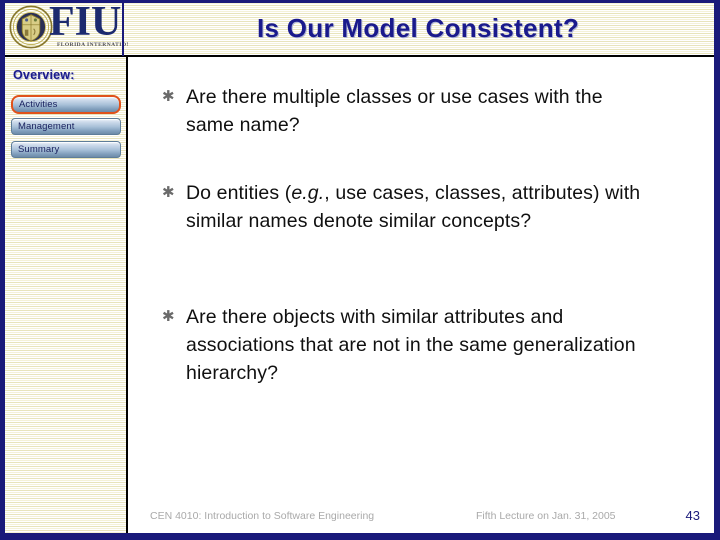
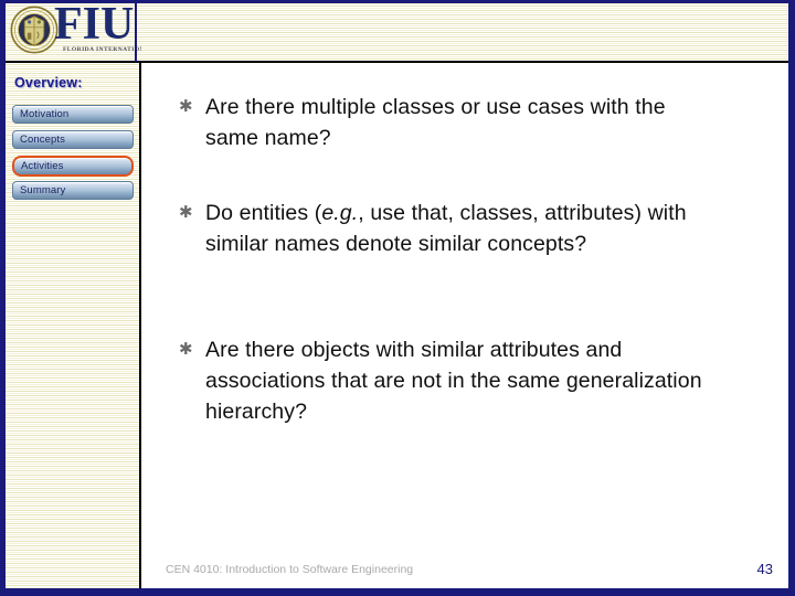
  FIU
- Is Our Model Consistent?
  Overview:
+ Motivation
+ Concepts
  Activities
- Management
  Summary
  ✱
  Are there multiple classes or use cases with the same name?
  ✱
- Do entities (e.g., use cases, classes, attributes) with similar names denote similar concepts?
+ Do entities (e.g., use that, classes, attributes) with similar names denote similar concepts?
  ✱
  Are there objects with similar attributes and associations that are not in the same generalization hierarchy?
  CEN 4010: Introduction to Software Engineering
- Fifth Lecture on Jan. 31, 2005
  43
